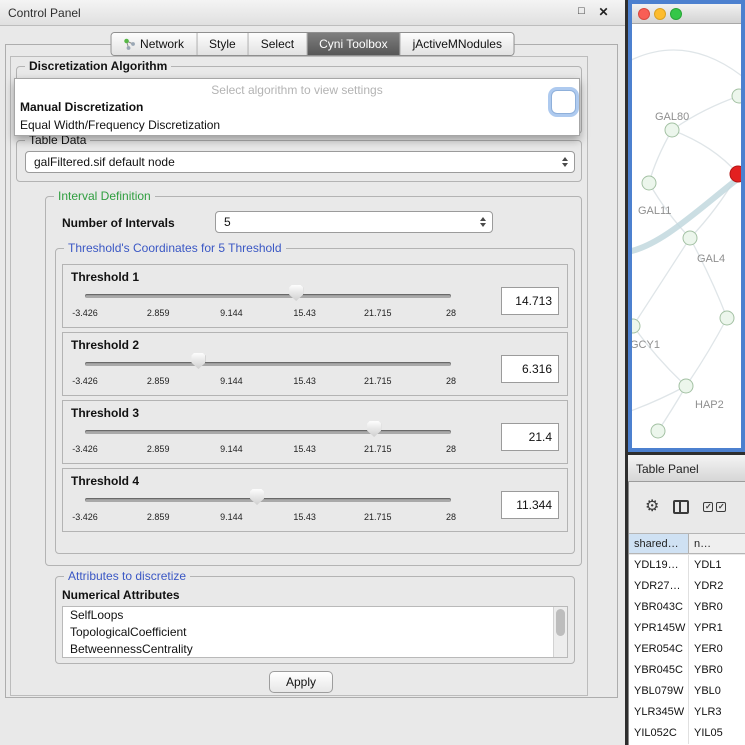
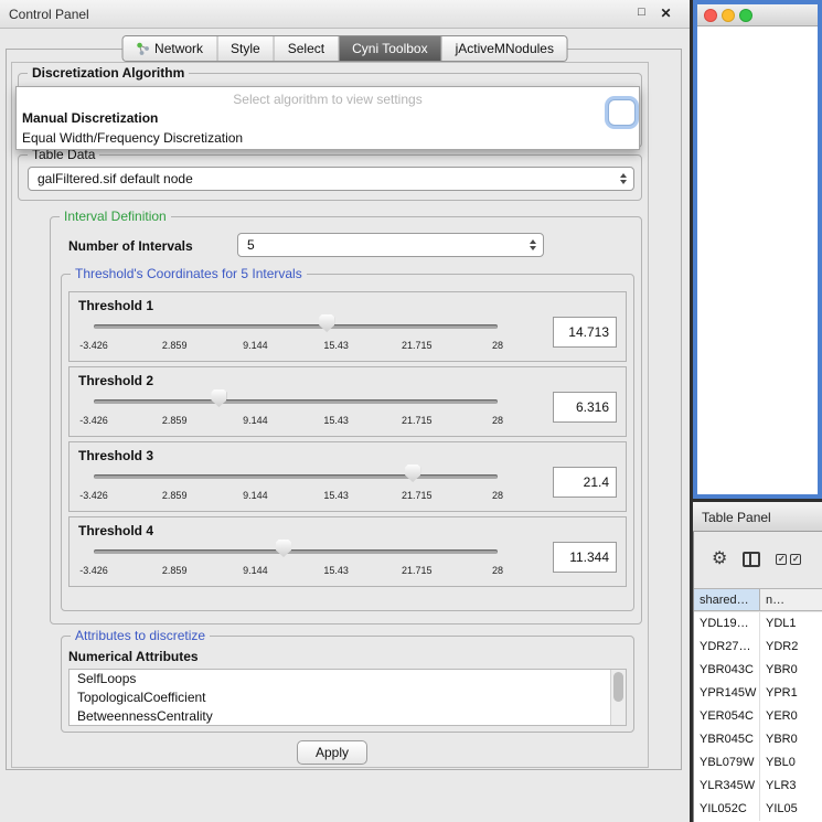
  Control Panel
  □
  ✕
  Network
  Style
  Select
  Cyni Toolbox
  jActiveMNodules
  Discretization Algorithm
  Select algorithm to view settings
  Manual Discretization
  Equal Width/Frequency Discretization
  Table Data
  galFiltered.sif default node
  Interval Definition
  Number of Intervals
  5
- Threshold's Coordinates for 5 Threshold
+ Threshold's Coordinates for 5 Intervals
  Threshold 1
  14.713
  -3.426
  2.859
  9.144
  15.43
  21.715
  28
  Threshold 2
  6.316
  -3.426
  2.859
  9.144
  15.43
  21.715
  28
  Threshold 3
  21.4
  -3.426
  2.859
  9.144
  15.43
  21.715
  28
  Threshold 4
  11.344
  -3.426
  2.859
  9.144
  15.43
  21.715
  28
  Attributes to discretize
  Numerical Attributes
  SelfLoops
  TopologicalCoefficient
  BetweennessCentrality
  Apply
- GAL80
- GAL11
- GAL4
- GCY1
- HAP2
  Table Panel
  ⚙
  ✓
  ✓
  shared…
  n…
  YDL19…
  YDL1
  YDR27…
  YDR2
  YBR043C
  YBR0
  YPR145W
  YPR1
  YER054C
  YER0
  YBR045C
  YBR0
  YBL079W
  YBL0
  YLR345W
  YLR3
  YIL052C
  YIL05
